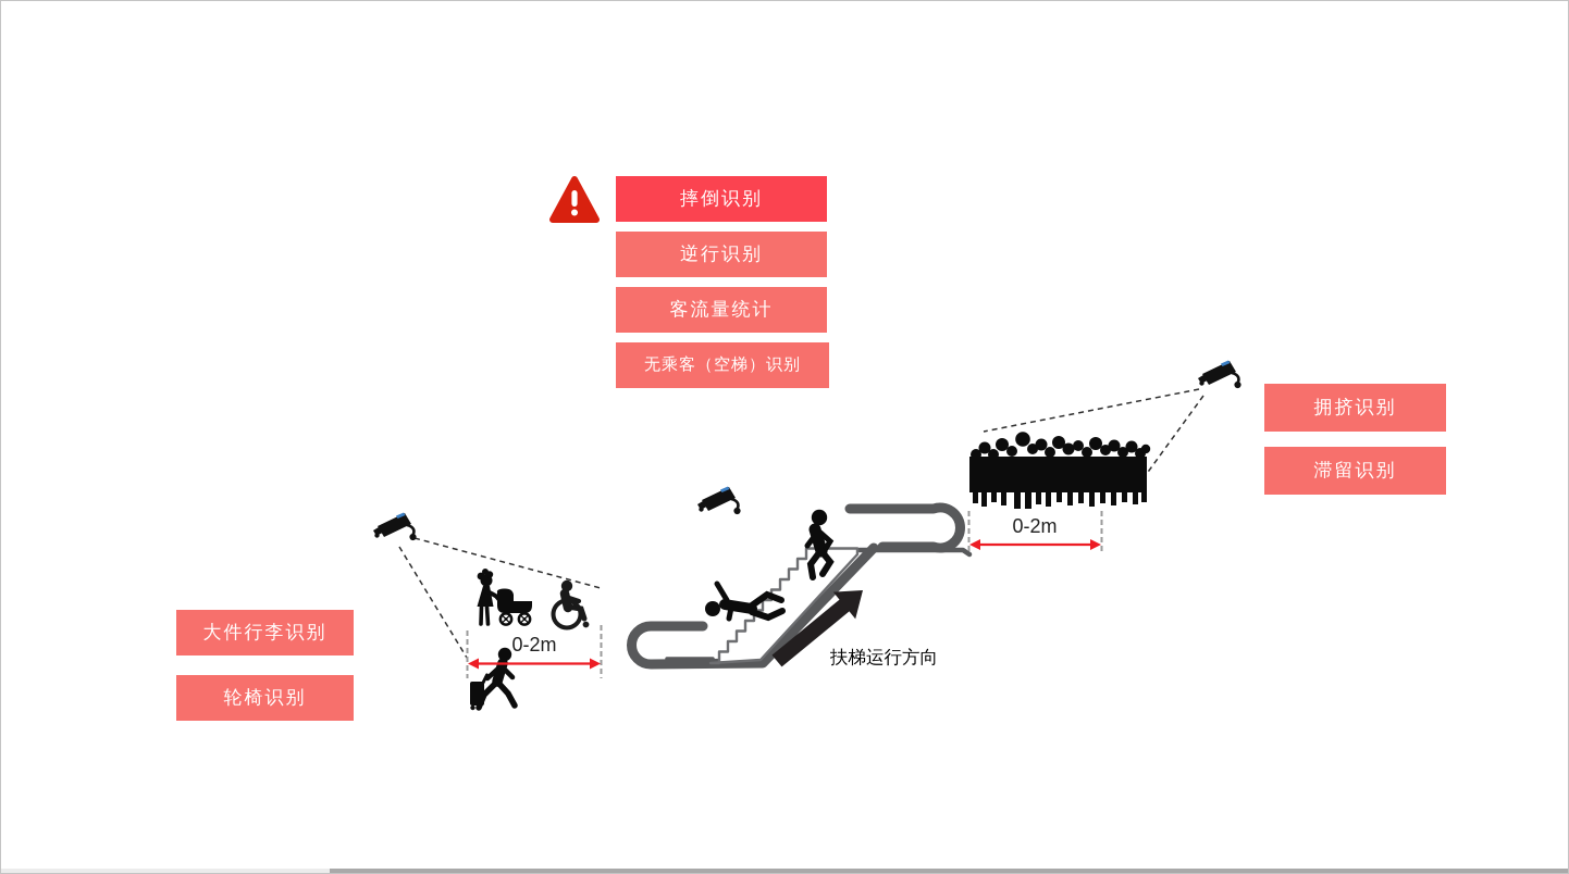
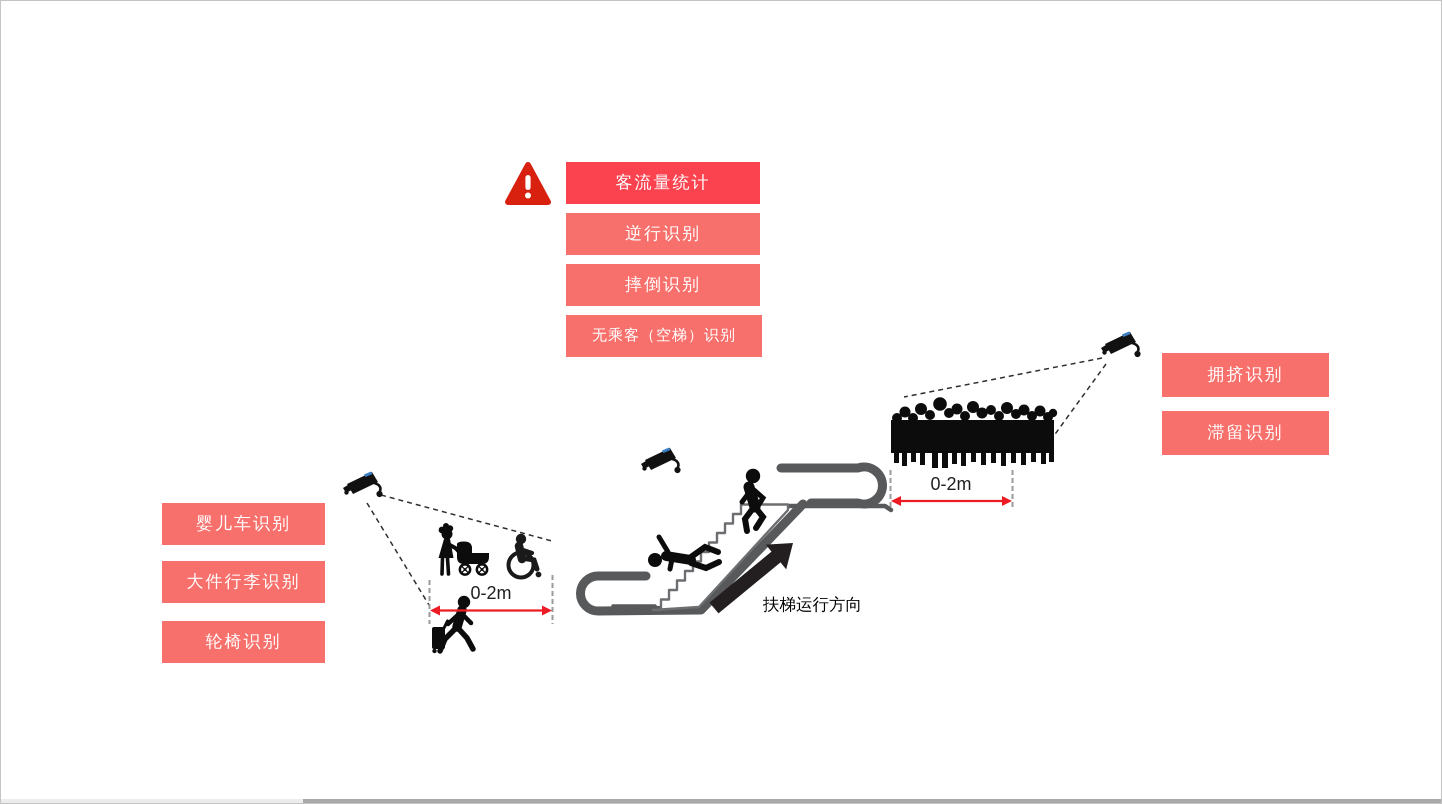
  0-2m
  0-2m
  扶梯运行方向
- 摔倒识别
+ 客流量统计
  逆行识别
- 客流量统计
+ 摔倒识别
  无乘客（空梯）识别
  拥挤识别
  滞留识别
+ 婴儿车识别
  大件行李识别
  轮椅识别
